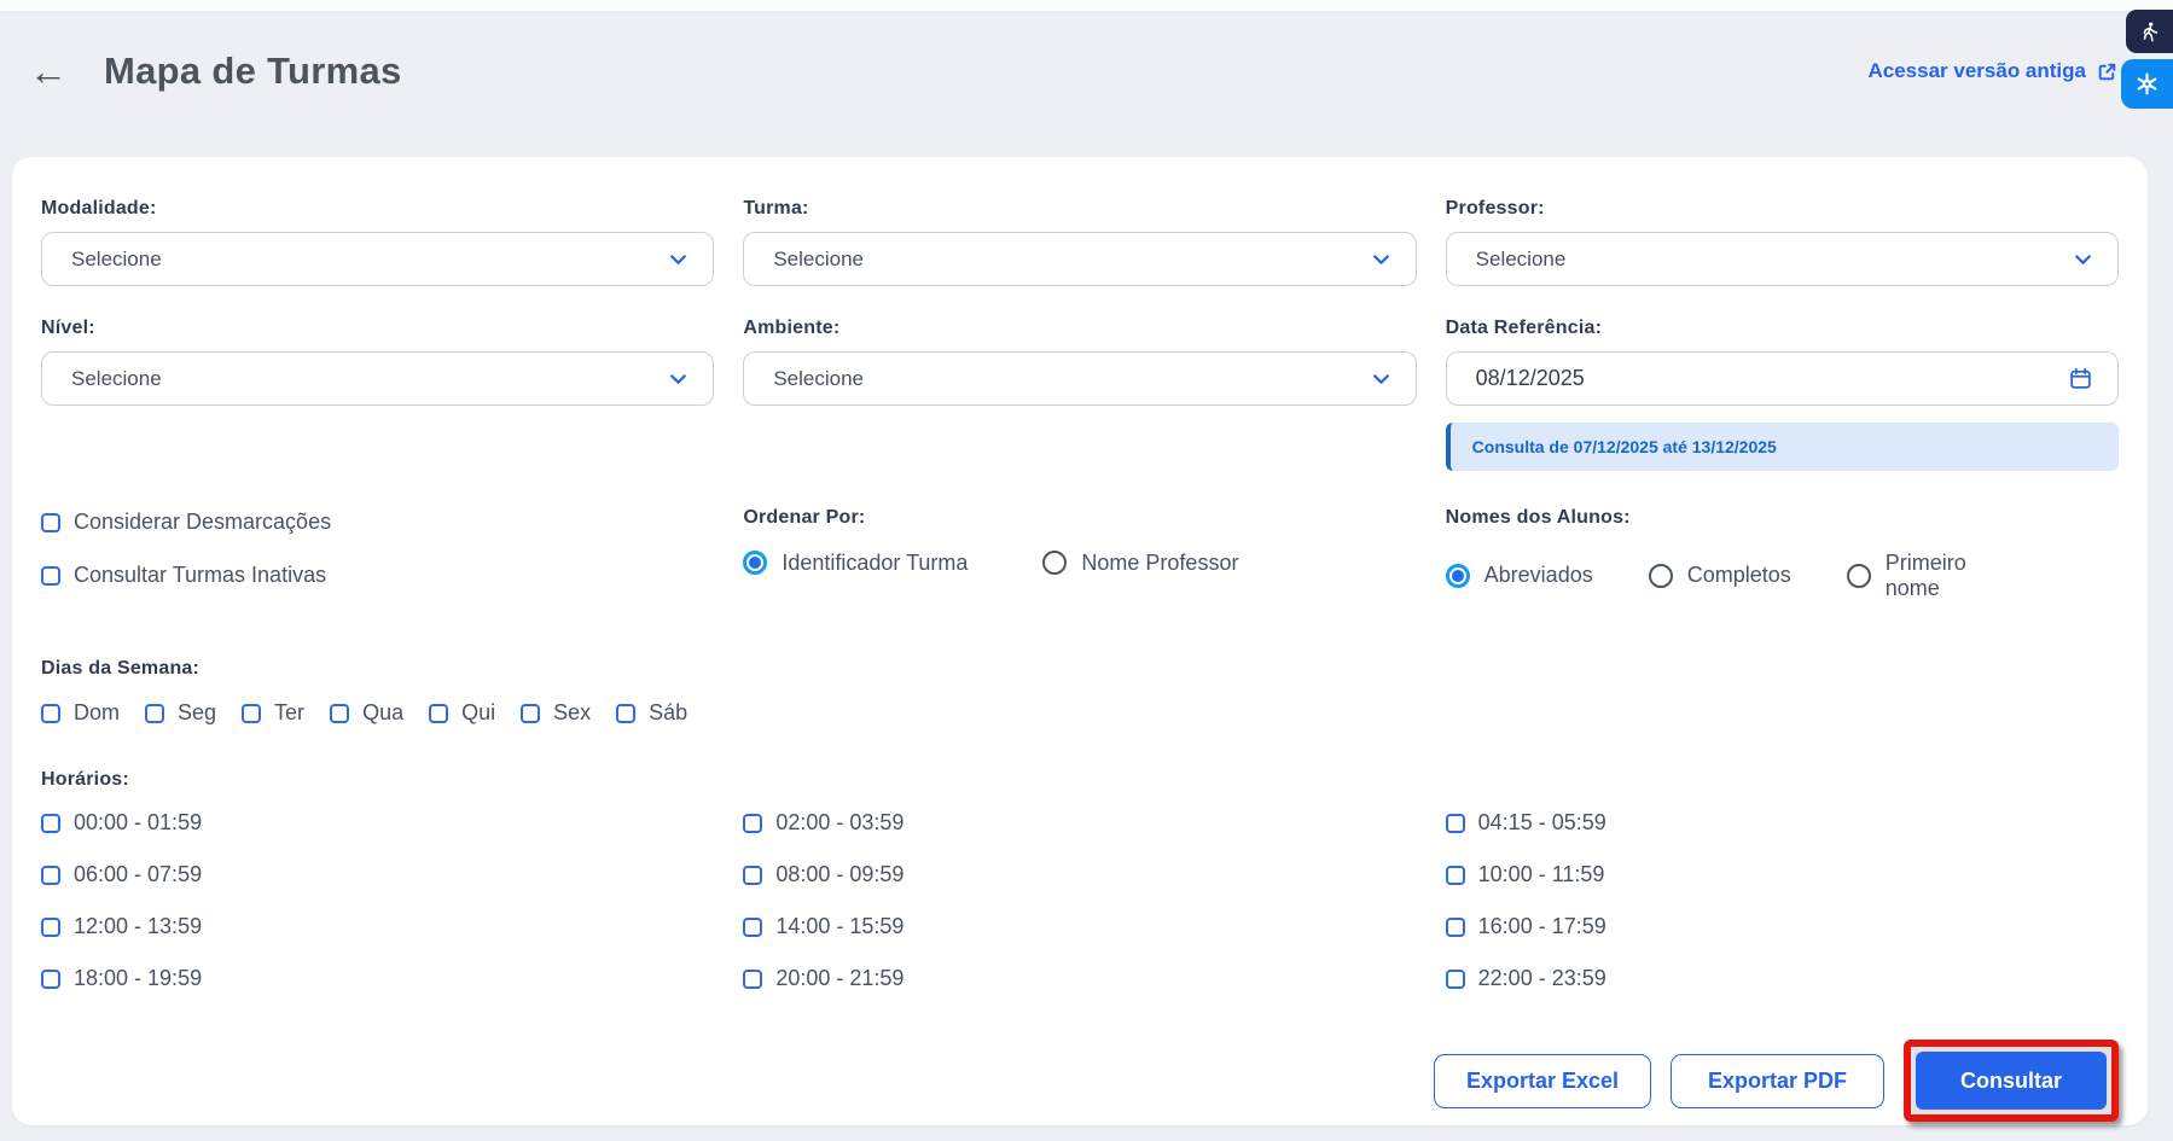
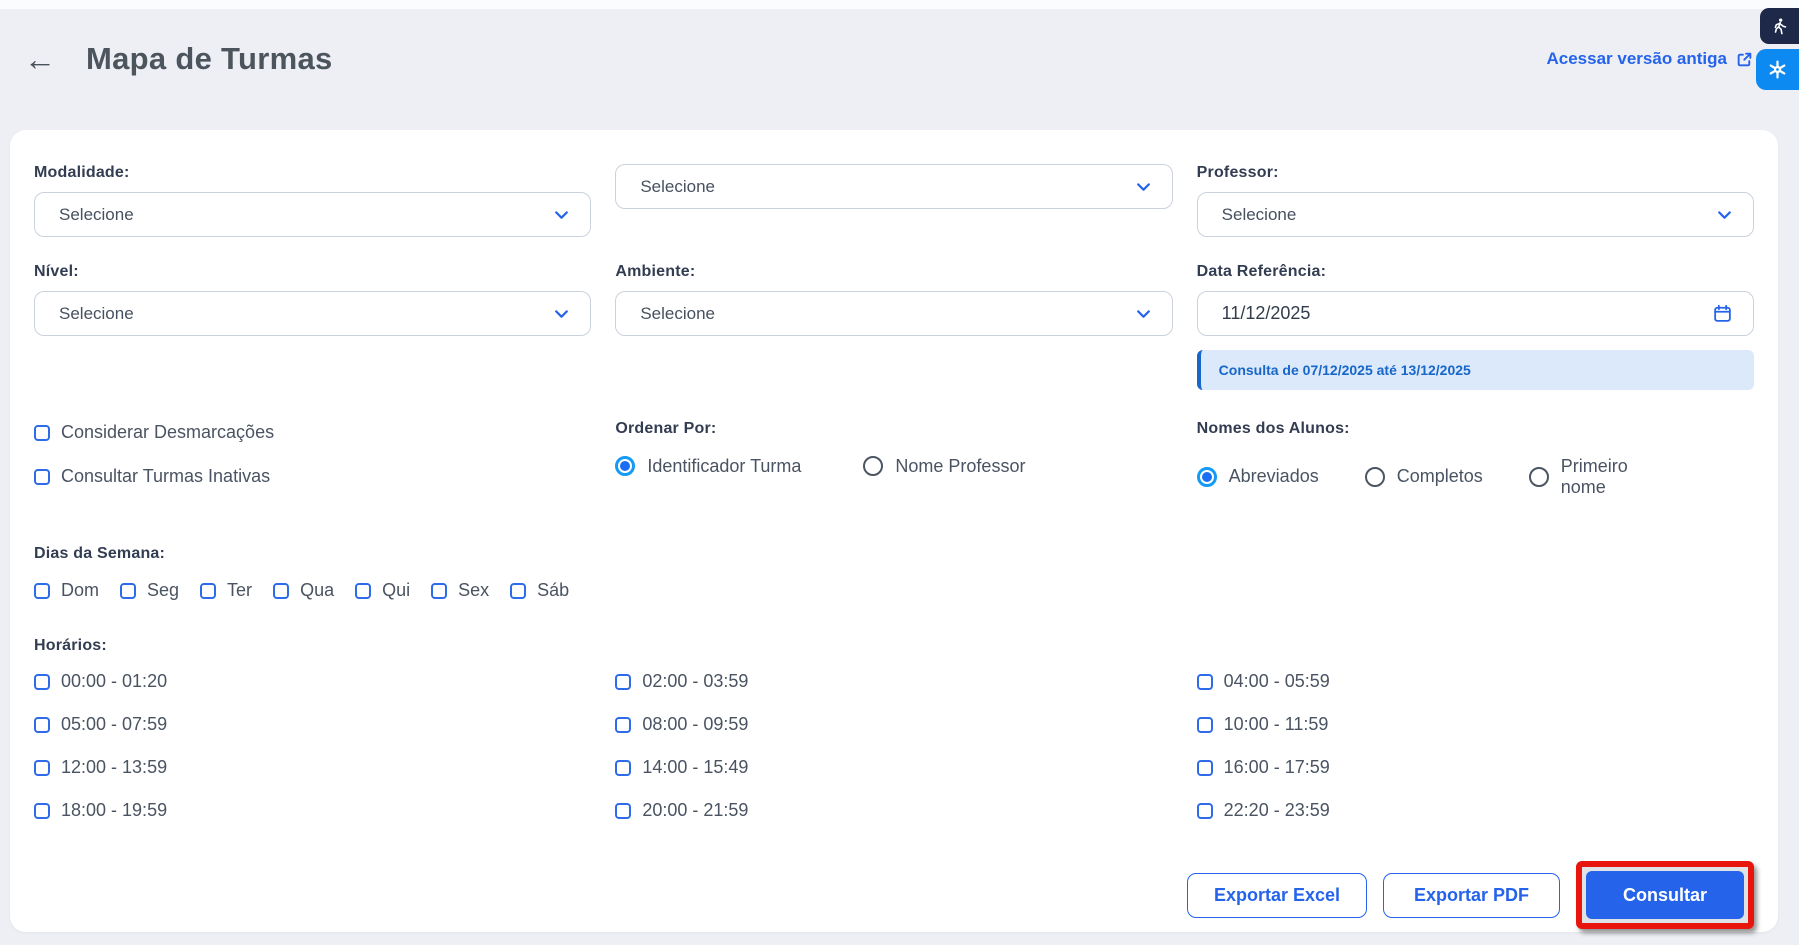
  ←
  Mapa de Turmas
  Acessar versão antiga
  Modalidade:
  Selecione
- Turma:
  Selecione
  Professor:
  Selecione
  Nível:
  Selecione
  Ambiente:
  Selecione
  Data Referência:
- 08/12/2025
+ 11/12/2025
  Consulta de 07/12/2025 até 13/12/2025
  Considerar Desmarcações
  Consultar Turmas Inativas
  Ordenar Por:
  Identificador Turma
  Nome Professor
  Nomes dos Alunos:
  Abreviados
  Completos
  Primeiro nome
  Dias da Semana:
  Dom
  Seg
  Ter
  Qua
  Qui
  Sex
  Sáb
  Horários:
- 00:00 - 01:59
+ 00:00 - 01:20
  02:00 - 03:59
- 04:15 - 05:59
+ 04:00 - 05:59
- 06:00 - 07:59
+ 05:00 - 07:59
  08:00 - 09:59
  10:00 - 11:59
  12:00 - 13:59
- 14:00 - 15:59
+ 14:00 - 15:49
  16:00 - 17:59
  18:00 - 19:59
  20:00 - 21:59
- 22:00 - 23:59
+ 22:20 - 23:59
  Exportar Excel
  Exportar PDF
  Consultar
